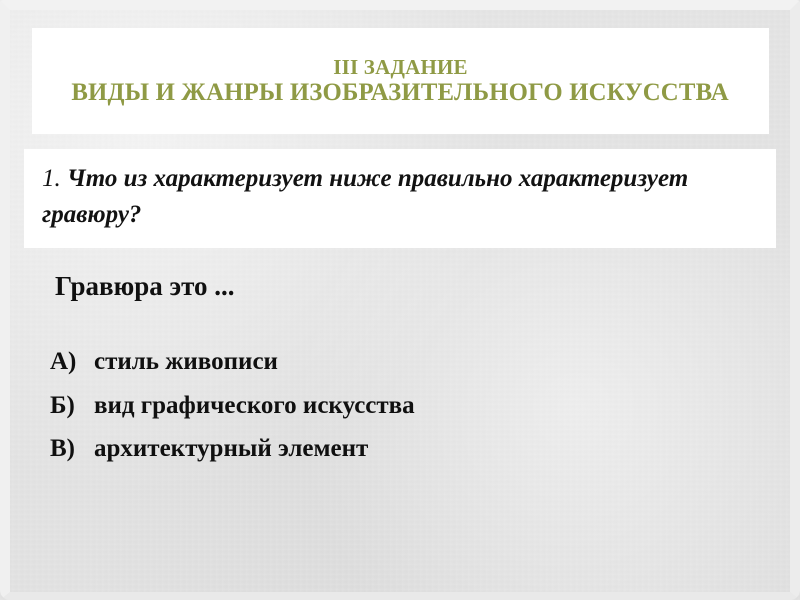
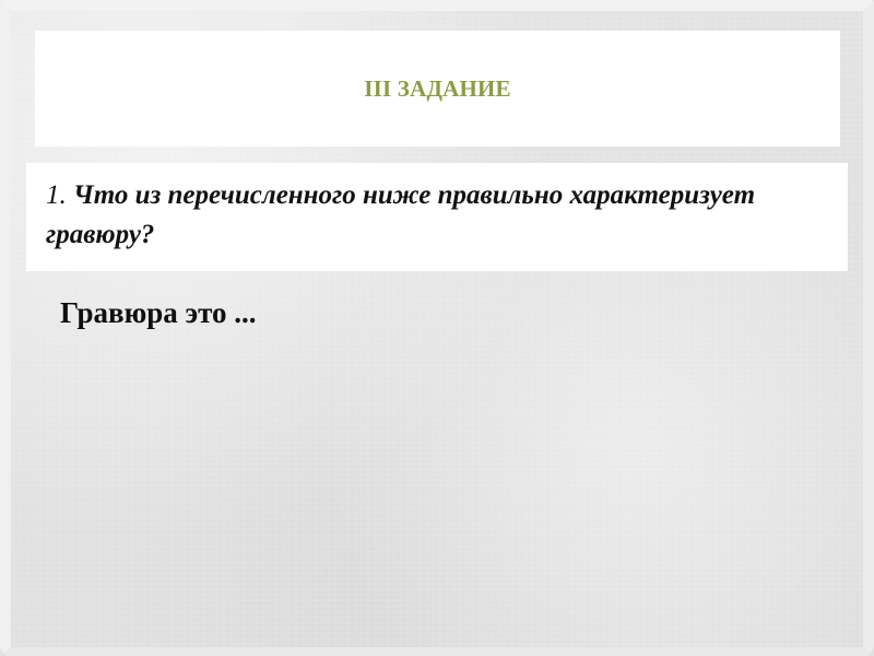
  III ЗАДАНИЕ
- ВИДЫ И ЖАНРЫ ИЗОБРАЗИТЕЛЬНОГО ИСКУССТВА
- 1. Что из характеризует ниже правильно характеризует гравюру?
+ 1. Что из перечисленного ниже правильно характеризует гравюру?
  Гравюра это ...
- А)
- стиль живописи
- Б)
- вид графического искусства
- В)
- архитектурный элемент
